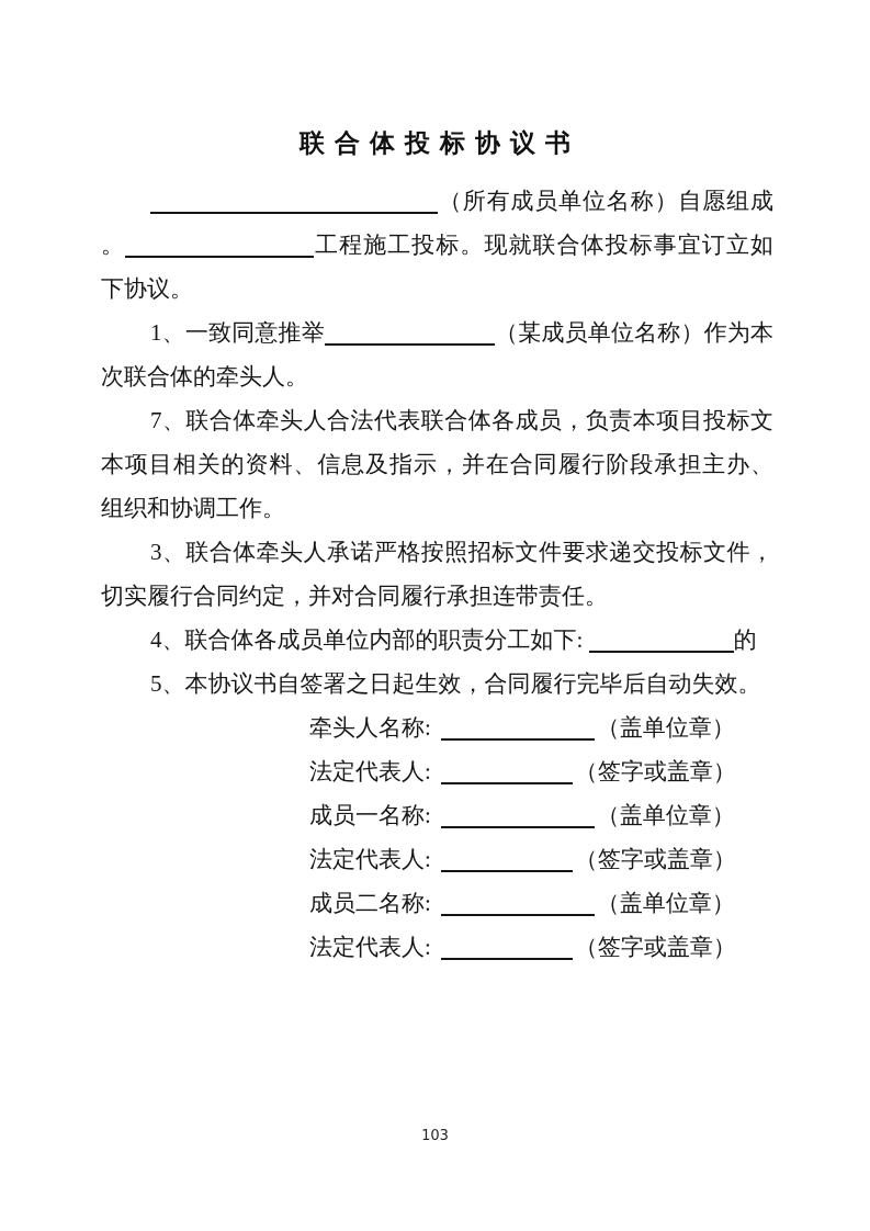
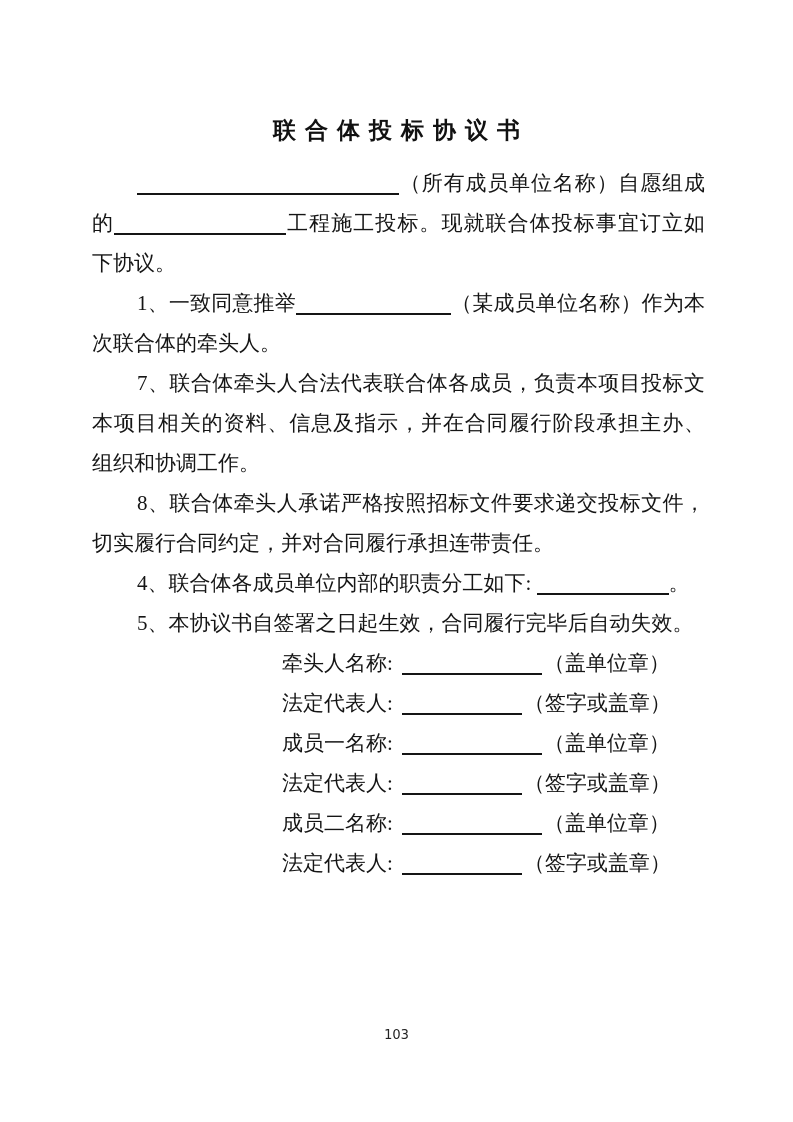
  联合体投标协议书
  （所有成员单位名称）自愿组成
- 。 工程施工投标。现就联合体投标事宜订立如
+ 的 工程施工投标。现就联合体投标事宜订立如
  下协议。
  1、一致同意推举 （某成员单位名称）作为本
  次联合体的牵头人。
  7、联合体牵头人合法代表联合体各成员，负责本项目投标文
  本项目相关的资料、信息及指示，并在合同履行阶段承担主办、
  组织和协调工作。
- 3、联合体牵头人承诺严格按照招标文件要求递交投标文件，
+ 8、联合体牵头人承诺严格按照招标文件要求递交投标文件，
  切实履行合同约定，并对合同履行承担连带责任。
- 4、联合体各成员单位内部的职责分工如下: 的
+ 4、联合体各成员单位内部的职责分工如下: 。
  5、本协议书自签署之日起生效，合同履行完毕后自动失效。
  牵头人名称: （盖单位章）
  法定代表人: （签字或盖章）
  成员一名称: （盖单位章）
  法定代表人: （签字或盖章）
  成员二名称: （盖单位章）
  法定代表人: （签字或盖章）
  103
